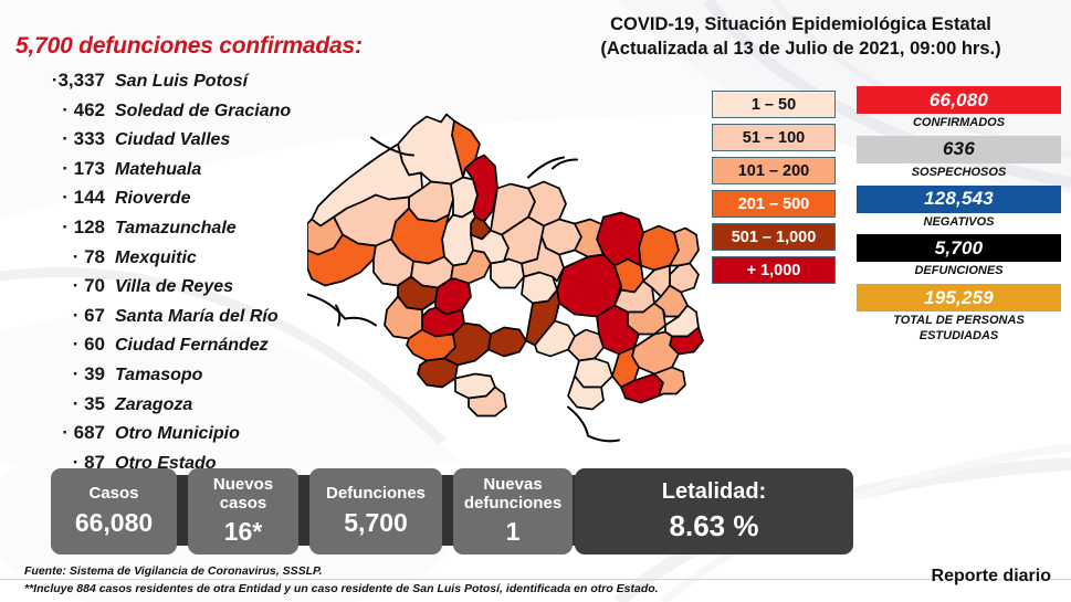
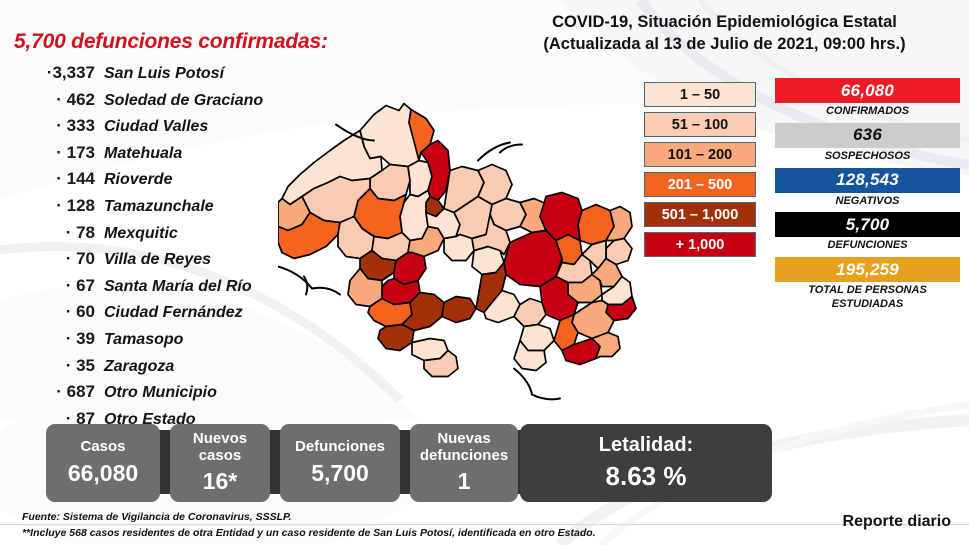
  5,700 defunciones confirmadas:
  ·3,337
  San Luis Potosí
  · 462
  Soledad de Graciano
  · 333
  Ciudad Valles
  · 173
  Matehuala
  · 144
  Rioverde
  · 128
  Tamazunchale
  · 78
  Mexquitic
  · 70
  Villa de Reyes
  · 67
  Santa María del Río
  · 60
  Ciudad Fernández
  · 39
  Tamasopo
  · 35
  Zaragoza
  · 687
  Otro Municipio
  · 87
  Otro Estado
  COVID-19, Situación Epidemiológica Estatal
  (Actualizada al 13 de Julio de 2021, 09:00 hrs.)
  1 – 50
  51 – 100
  101 – 200
  201 – 500
  501 – 1,000
  + 1,000
  66,080
  CONFIRMADOS
  636
  SOSPECHOSOS
  128,543
  NEGATIVOS
  5,700
  DEFUNCIONES
  195,259
  TOTAL DE PERSONAS ESTUDIADAS
  Casos
  66,080
  Nuevos casos
  16*
  Defunciones
  5,700
  Nuevas defunciones
  1
  Letalidad:
  8.63 %
  Fuente: Sistema de Vigilancia de Coronavirus, SSSLP.
- **Incluye 884 casos residentes de otra Entidad y un caso residente de San Luis Potosí, identificada en otro Estado.
+ **Incluye 568 casos residentes de otra Entidad y un caso residente de San Luis Potosí, identificada en otro Estado.
  Reporte diario
